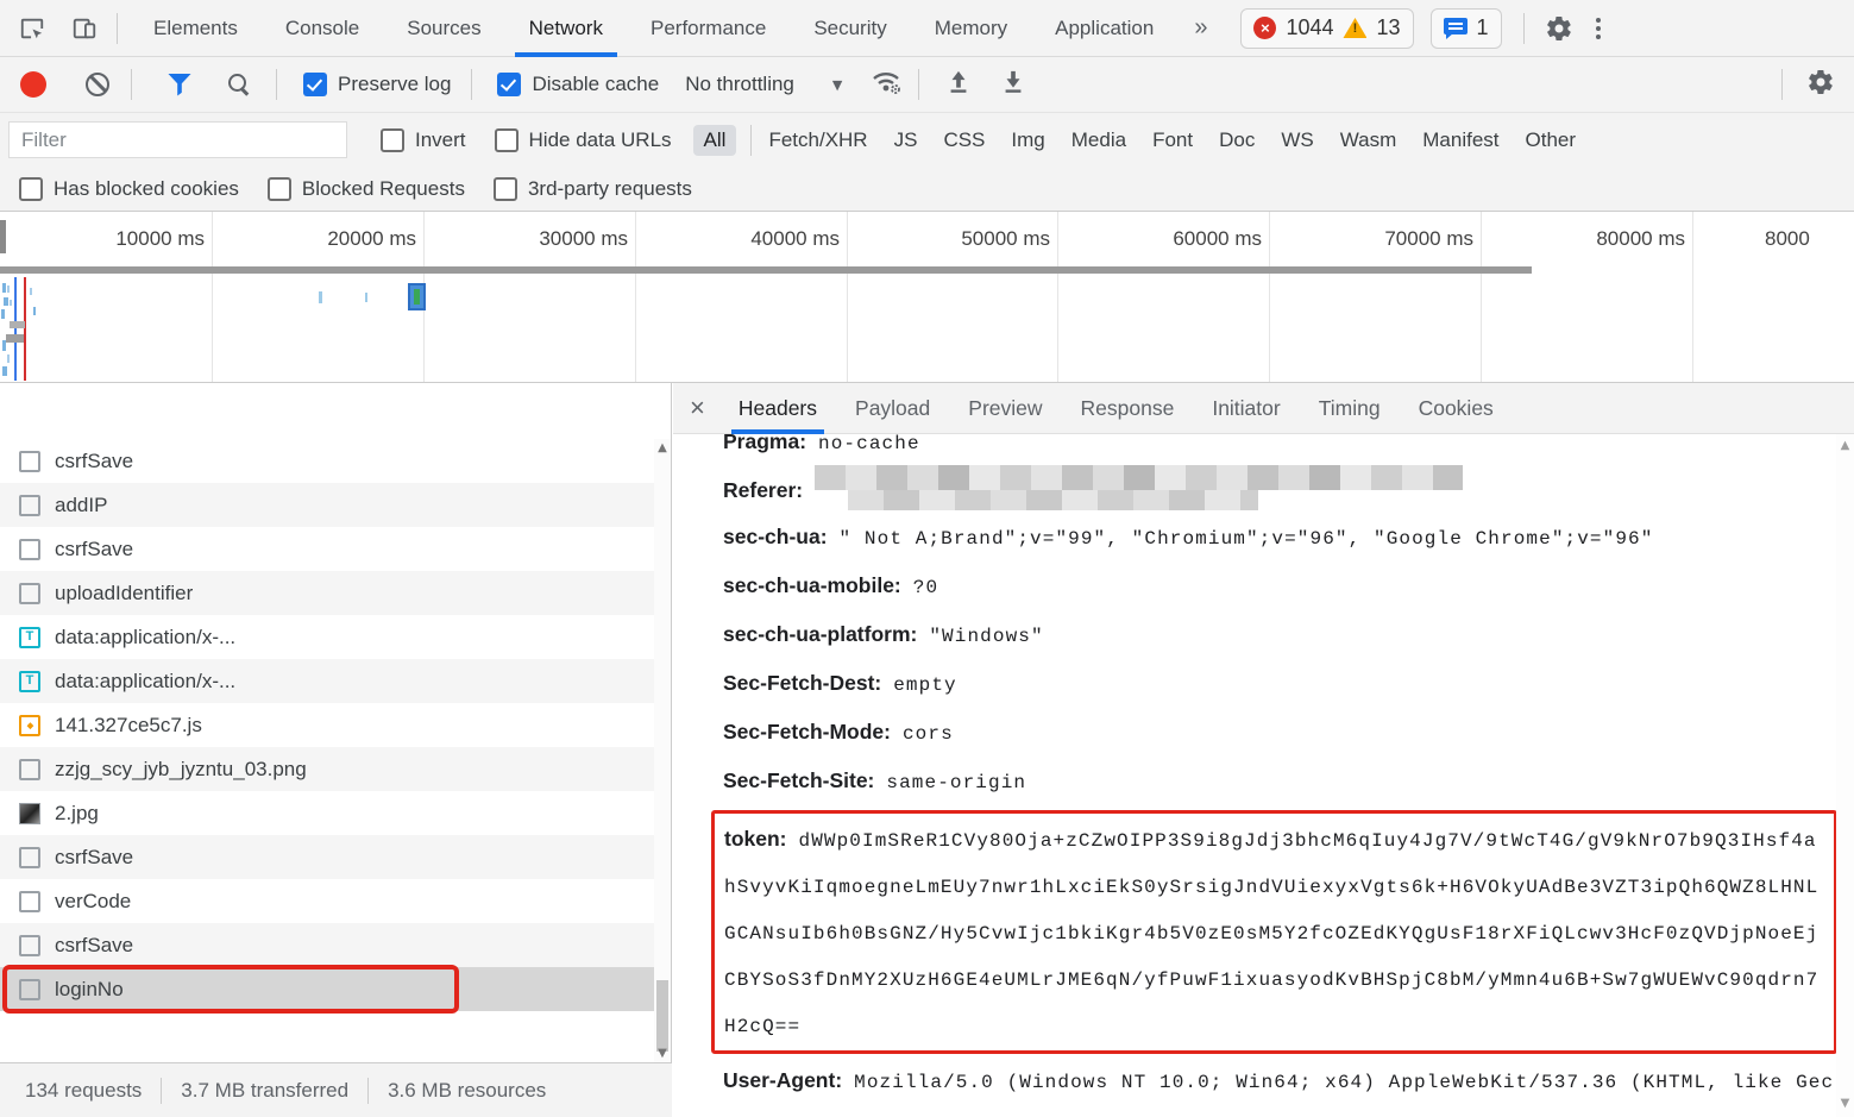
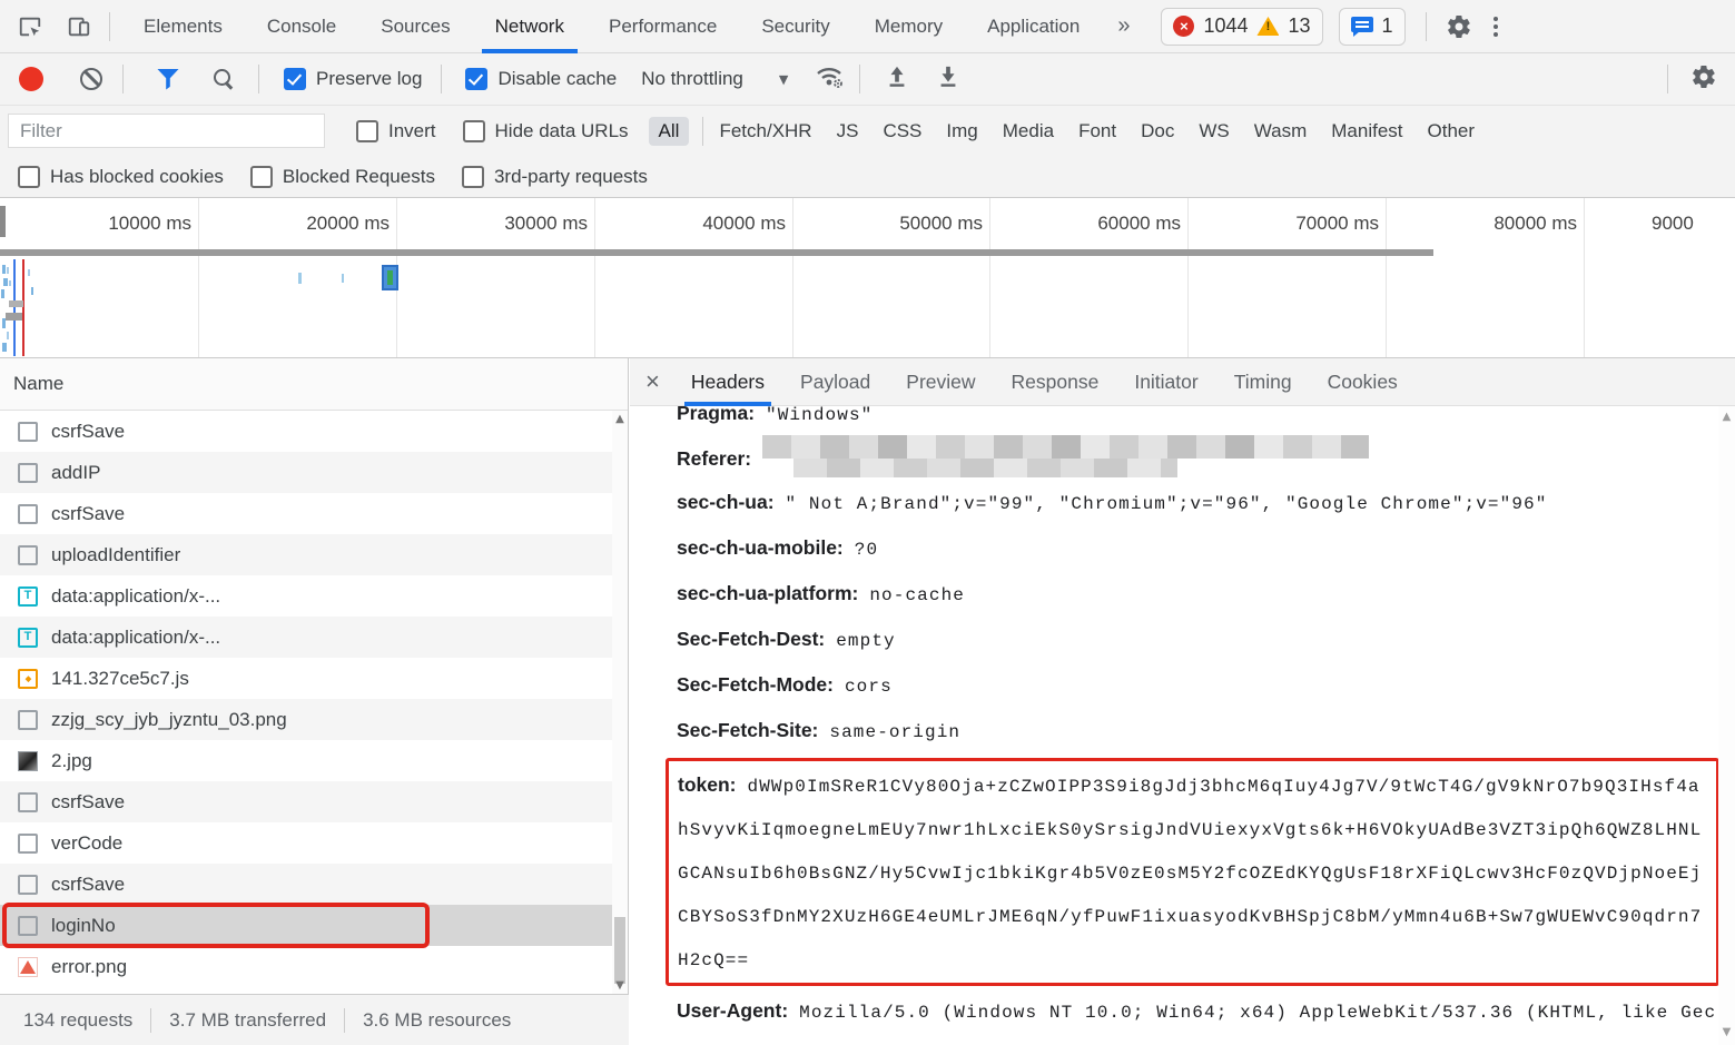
  Elements
  Console
  Sources
  Network
  Performance
  Security
  Memory
  Application
  »
  ×
  1044
  !
  13
  1
  Preserve log
  Disable cache
  No throttling
  ▼
  Filter
  Invert
  Hide data URLs
  All
  Fetch/XHR
  JS
  CSS
  Img
  Media
  Font
  Doc
  WS
  Wasm
  Manifest
  Other
  Has blocked cookies
  Blocked Requests
  3rd-party requests
  10000 ms
  20000 ms
  30000 ms
  40000 ms
  50000 ms
  60000 ms
  70000 ms
  80000 ms
- 8000
+ 9000
+ Name
  csrfSave
  addIP
  csrfSave
  uploadIdentifier
  data:application/x-...
  data:application/x-...
  141.327ce5c7.js
  zzjg_scy_jyb_jyzntu_03.png
  2.jpg
  csrfSave
  verCode
  csrfSave
  loginNo
+ error.png
  ▲
  ▼
  134 requests
  3.7 MB transferred
  3.6 MB resources
  ×
  Headers
  Payload
  Preview
  Response
  Initiator
  Timing
  Cookies
- Pragma: no-cache
+ Pragma: "Windows"
  Referer:
  sec-ch-ua: " Not A;Brand";v="99", "Chromium";v="96", "Google Chrome";v="96"
  sec-ch-ua-mobile: ?0
- sec-ch-ua-platform: "Windows"
+ sec-ch-ua-platform: no-cache
  Sec-Fetch-Dest: empty
  Sec-Fetch-Mode: cors
  Sec-Fetch-Site: same-origin
  token: dWWp0ImSReR1CVy80Oja+zCZwOIPP3S9i8gJdj3bhcM6qIuy4Jg7V/9tWcT4G/gV9kNrO7b9Q3IHsf4ahSvyvKiIqmoegneLmEUy7nwr1hLxciEkS0ySrsigJndVUiexyxVgts6k+H6VOkyUAdBe3VZT3ipQh6QWZ8LHNLGCANsuIb6h0BsGNZ/Hy5CvwIjc1bkiKgr4b5V0zE0sM5Y2fcOZEdKYQgUsF18rXFiQLcwv3HcF0zQVDjpNoeEjCBYSoS3fDnMY2XUzH6GE4eUMLrJME6qN/yfPuwF1ixuasyodKvBHSpjC8bM/yMmn4u6B+Sw7gWUEWvC90qdrn7H2cQ==
  ▲
  ▼
